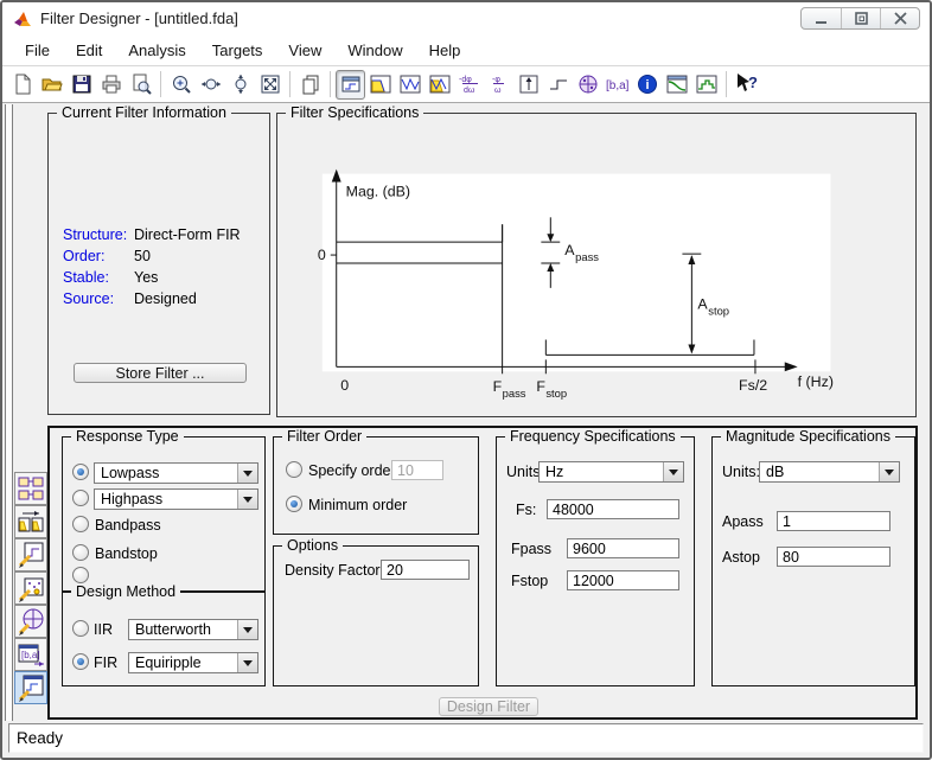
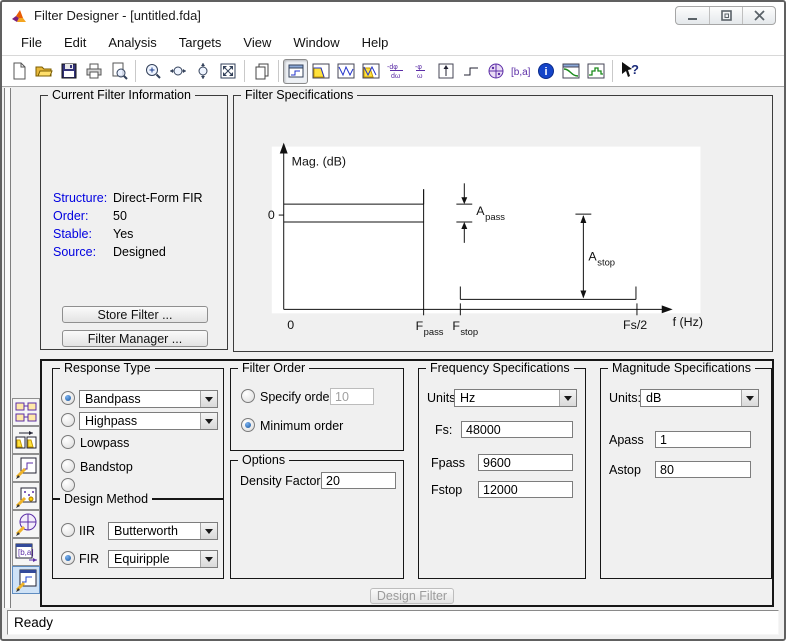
  Filter Designer - [untitled.fda]
  File
  Edit
  Analysis
  Targets
  View
  Window
  Help
  [b,a]
  i
  ?
  Current Filter Information
  Structure:
  Direct-Form FIR
  Order:
  50
  Stable:
  Yes
  Source:
  Designed
  Store Filter ...
+ Filter Manager ...
  Filter Specifications
  Mag. (dB)
  0
  A
  pass
  A
  stop
  0
  F
  pass
  F
  stop
  Fs/2
  f (Hz)
  [b,a]
  Response Type
- Lowpass
+ Bandpass
  Highpass
- Bandpass
+ Lowpass
  Bandstop
  Design Method
  IIR
  Butterworth
  FIR
  Equiripple
  Filter Order
  Specify orde
  10
  Minimum order
  Options
  Density Factor
  20
  Frequency Specifications
  Units
  Hz
  Fs:
  48000
  Fpass
  9600
  Fstop
  12000
  Magnitude Specifications
  Units
  dB
  Apass
  1
  Astop
  80
  Design Filter
  Ready
